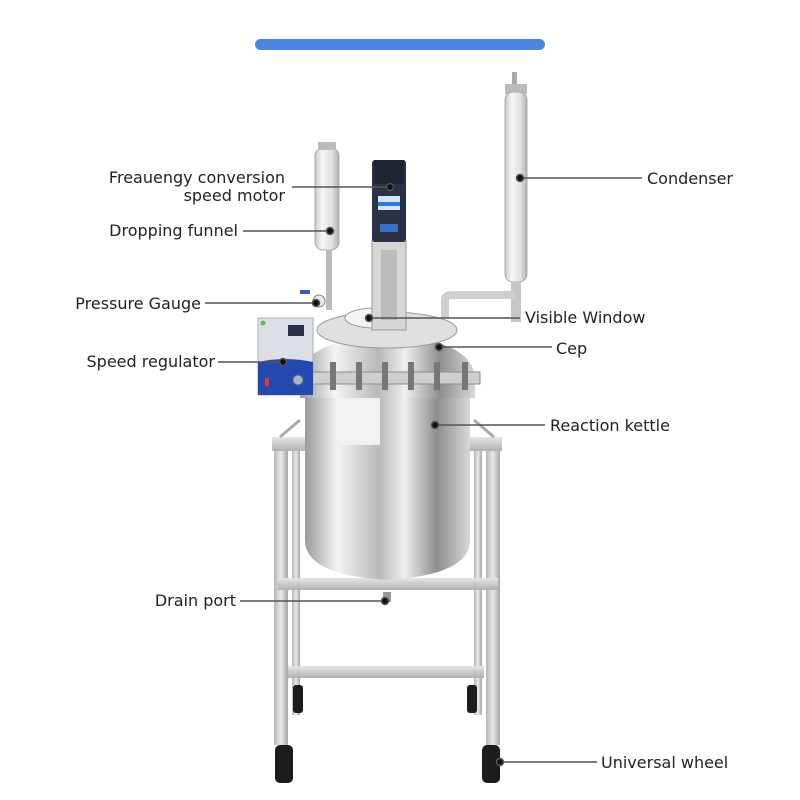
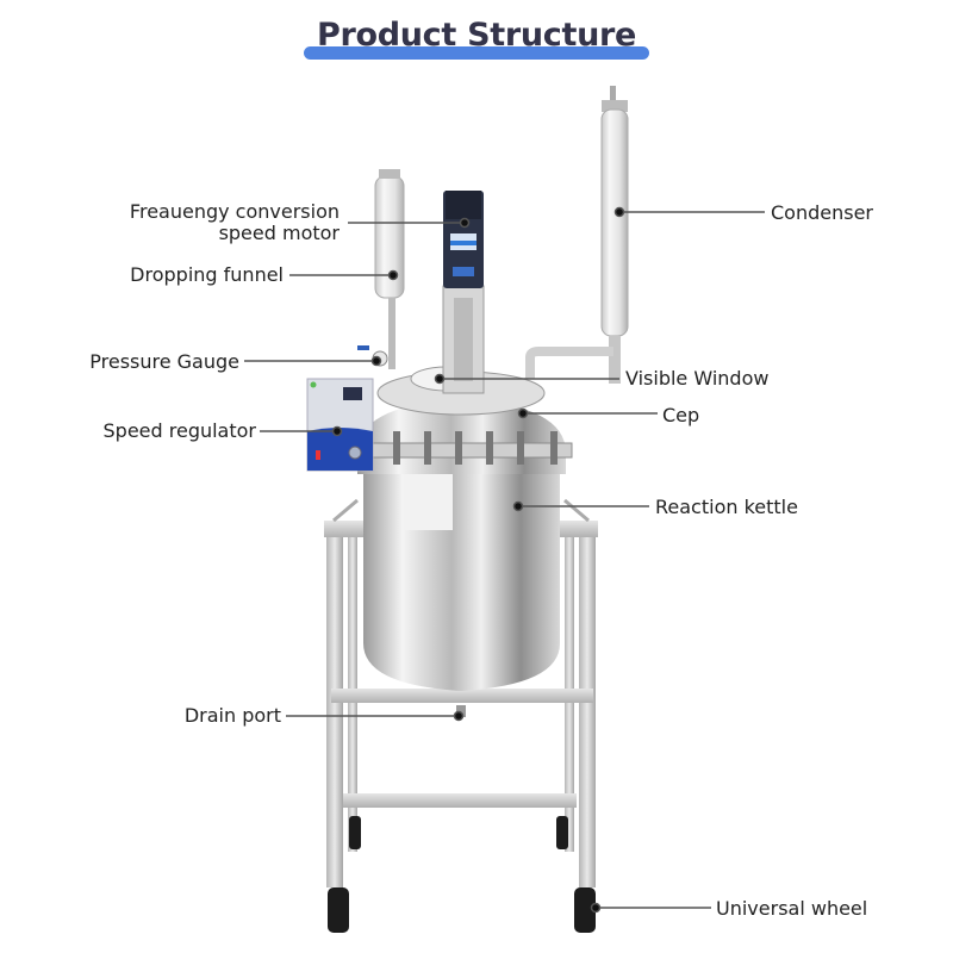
+ Product Structure
  Freauengy conversion
  speed motor
  Dropping funnel
  Pressure Gauge
  Speed regulator
  Condenser
  Visible Window
  Cep
  Reaction kettle
  Drain port
  Universal wheel
